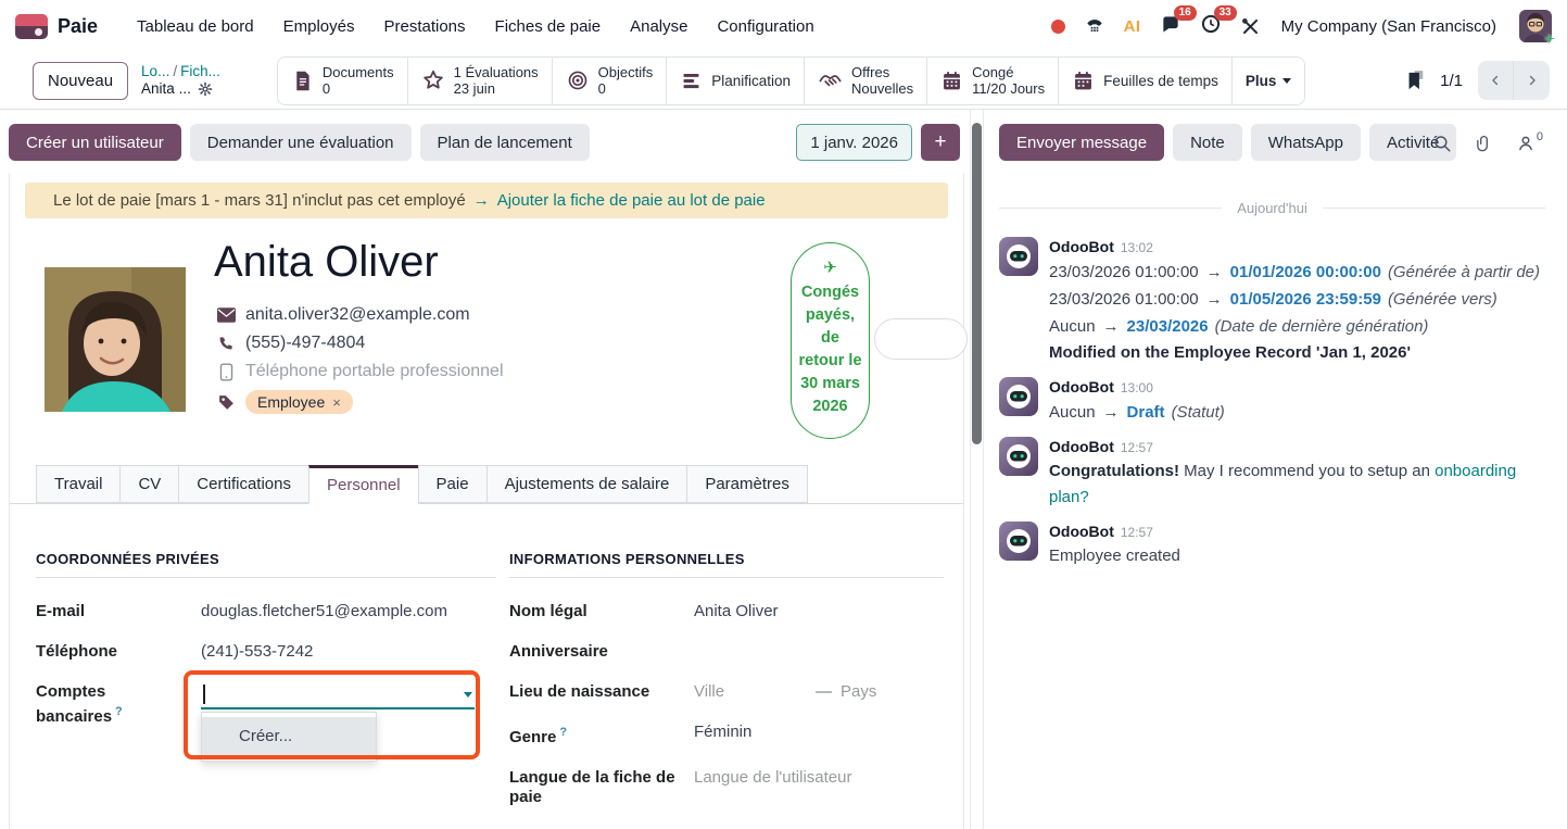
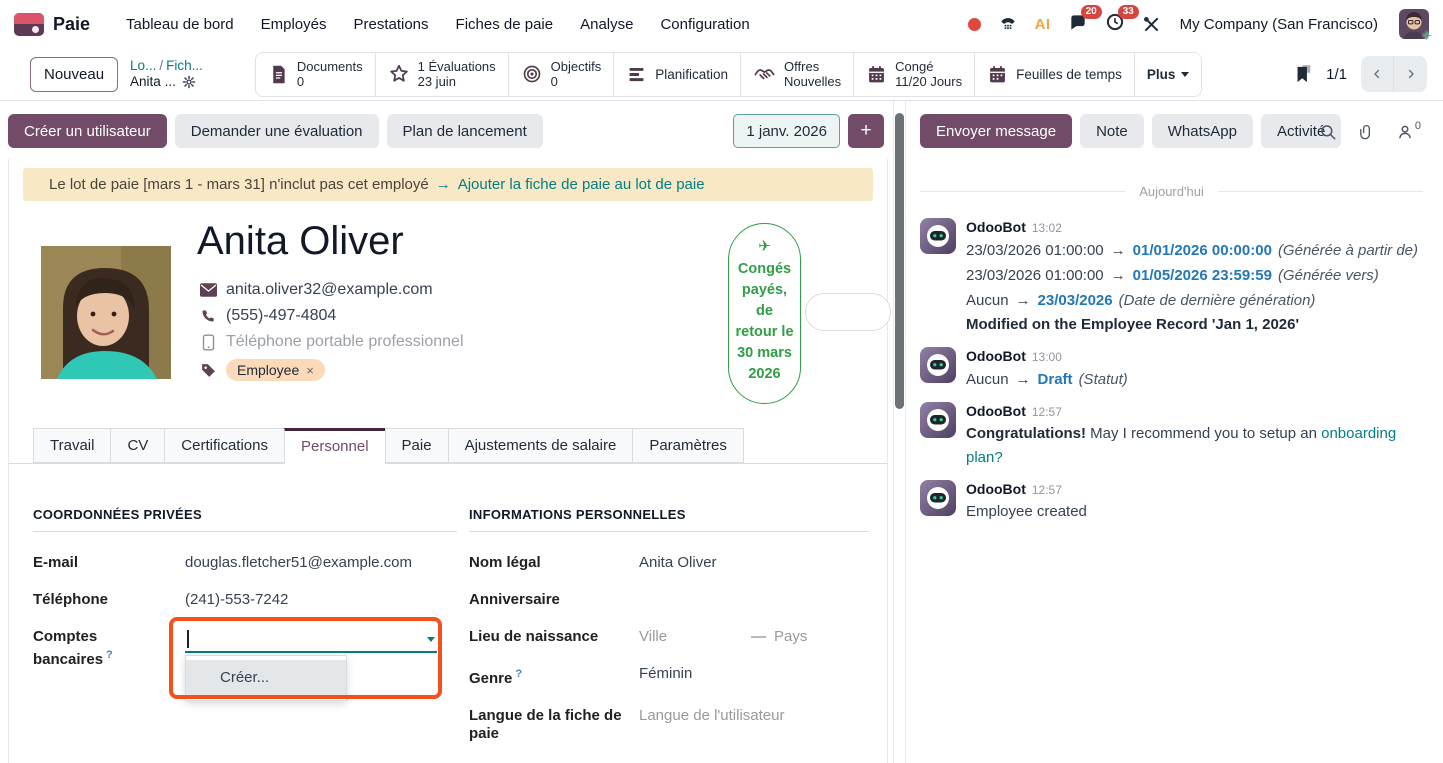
  Paie
  Tableau de bord
  Employés
  Prestations
  Fiches de paie
  Analyse
  Configuration
  AI
- 16
+ 20
  33
  My Company (San Francisco)
  ✈
  Nouveau
  Lo... / Fich...
  Anita ...
  Documents
  0
  1 Évaluations
  23 juin
  Objectifs
  0
  Planification
  Offres
  Nouvelles
  Congé
  11/20 Jours
  Feuilles de temps
  Plus
  1/1
  Créer un utilisateur
  Demander une évaluation
  Plan de lancement
  1 janv. 2026
  +
  Le lot de paie [mars 1 - mars 31] n'inclut pas cet employé
  →
  Ajouter la fiche de paie au lot de paie
  Anita Oliver
  anita.oliver32@example.com
  (555)-497-4804
  Téléphone portable professionnel
  Employee
  ×
  ✈
  Congés payés, de retour le 30 mars 2026
  Travail
  CV
  Certifications
  Personnel
  Paie
  Ajustements de salaire
  Paramètres
  COORDONNÉES PRIVÉES
  E-mail
  douglas.fletcher51@example.com
  Téléphone
  (241)-553-7242
  Comptes bancaires ?
  Créer...
  INFORMATIONS PERSONNELLES
  Nom légal
  Anita Oliver
  Anniversaire
  Lieu de naissance
  Ville — Pays
  Genre ?
  Féminin
  Langue de la fiche de paie
  Langue de l'utilisateur
  Envoyer message
  Note
  WhatsApp
  Activit
  0
  Aujourd'hui
  OdooBot 13:02
  23/03/2026 01:00:00 → 01/01/2026 00:00:00 (Générée à partir de)
  23/03/2026 01:00:00 → 01/05/2026 23:59:59 (Générée vers)
  Aucun → 23/03/2026 (Date de dernière génération)
  Modified on the Employee Record 'Jan 1, 2026'
  OdooBot 13:00
  Aucun → Draft (Statut)
  OdooBot 12:57
  Congratulations! May I recommend you to setup an onboarding plan?
  OdooBot 12:57
  Employee created
